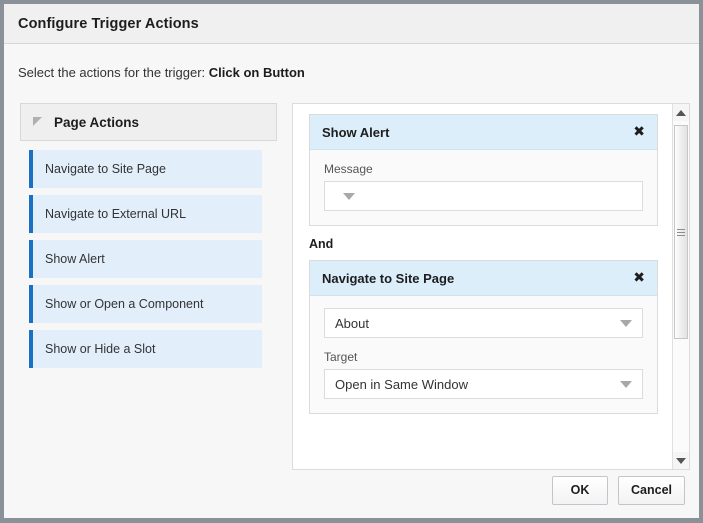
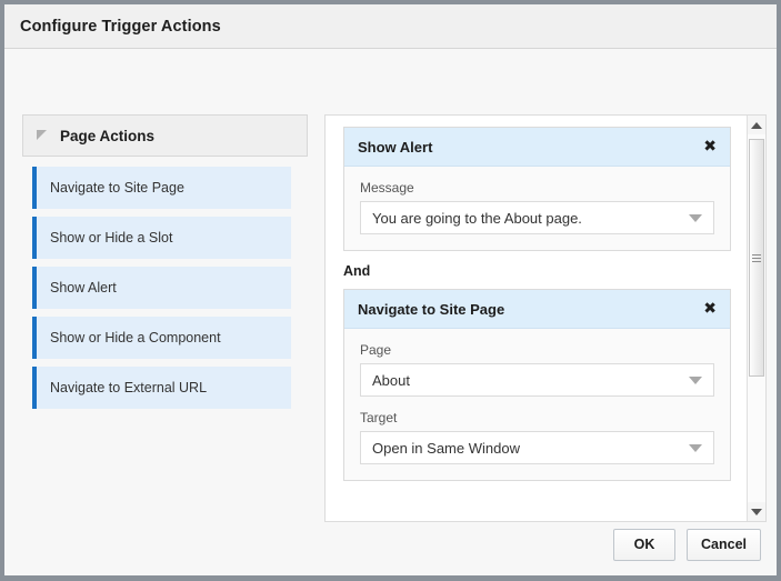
  Configure Trigger Actions
- Select the actions for the trigger: Click on Button
  Page Actions
  Navigate to Site Page
- Navigate to External URL
+ Show or Hide a Slot
  Show Alert
- Show or Open a Component
+ Show or Hide a Component
- Show or Hide a Slot
+ Navigate to External URL
  Show Alert
  ✖
  Message
+ You are going to the About page.
  And
  Navigate to Site Page
  ✖
+ Page
  About
  Target
  Open in Same Window
  OK
  Cancel
